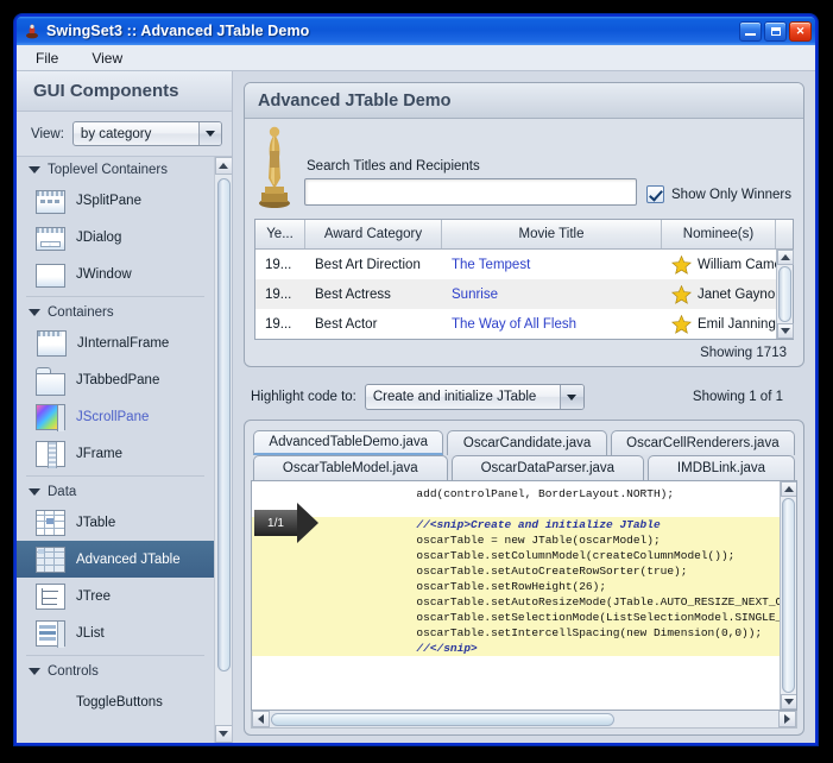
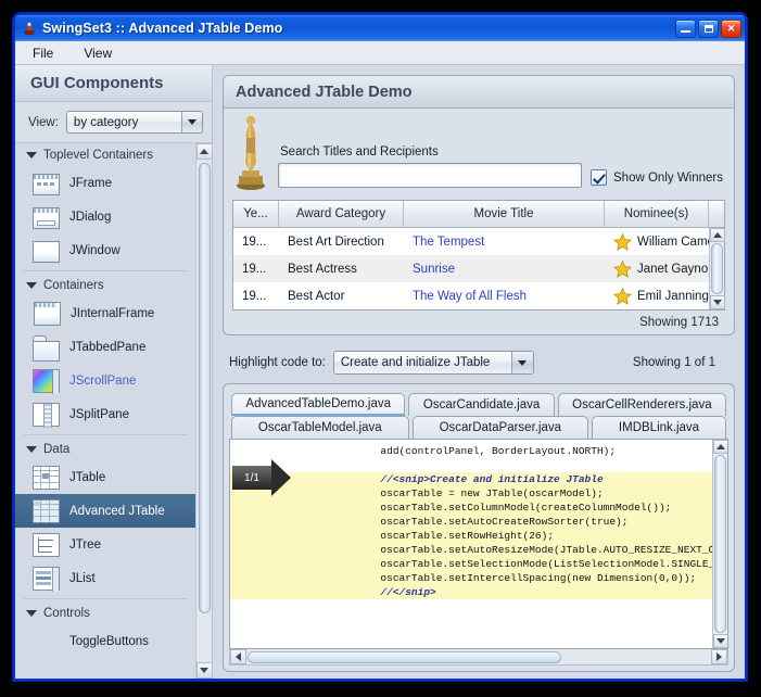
  SwingSet3 :: Advanced JTable Demo
  ✕
  File
  View
  GUI Components
  View:
  by category
  Toplevel Containers
- JSplitPane
+ JFrame
  JDialog
  JWindow
  Containers
  JInternalFrame
  JTabbedPane
  JScrollPane
- JFrame
+ JSplitPane
  Data
  JTable
  Advanced JTable
  JTree
  JList
  Controls
  ToggleButtons
  Advanced JTable Demo
  Search Titles and Recipients
  Show Only Winners
  Ye...
  Award Category
  Movie Title
  Nominee(s)
  19...
  Best Art Direction
  The Tempest
  William Cam
  19...
  Best Actress
  Sunrise
  Janet Gayno
  19...
  Best Actor
  The Way of All Flesh
  Emil Janning
  Showing 1713
  Highlight code to:
  Create and initialize JTable
  Showing 1 of 1
  OscarTableModel.java
  OscarDataParser.java
  IMDBLink.java
  AdvancedTableDemo.java
  OscarCandidate.java
  OscarCellRenderers.java
  1/1
  add(controlPanel, BorderLayout.NORTH);
  //<snip>Create and initialize JTable
  oscarTable = new JTable(oscarModel);
  oscarTable.setColumnModel(createColumnModel());
  oscarTable.setAutoCreateRowSorter(true);
  oscarTable.setRowHeight(26);
  oscarTable.setAutoResizeMode(JTable.AUTO_RESIZE_NEXT_C
  oscarTable.setSelectionMode(ListSelectionModel.SINGLE_
  oscarTable.setIntercellSpacing(new Dimension(0,0));
  //</snip>
